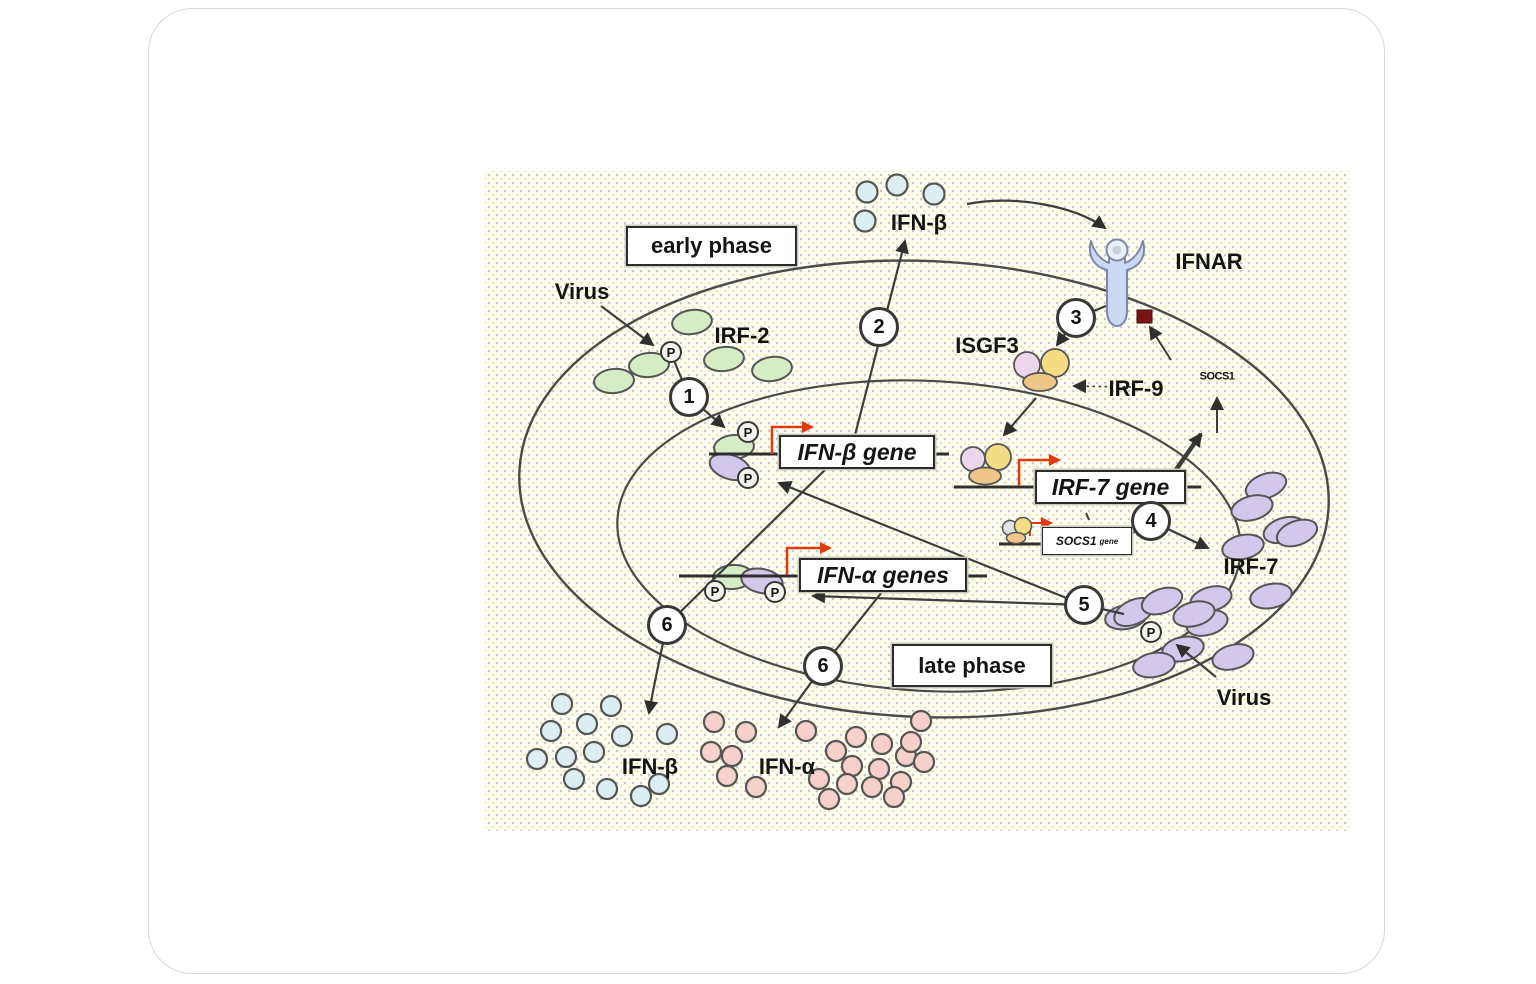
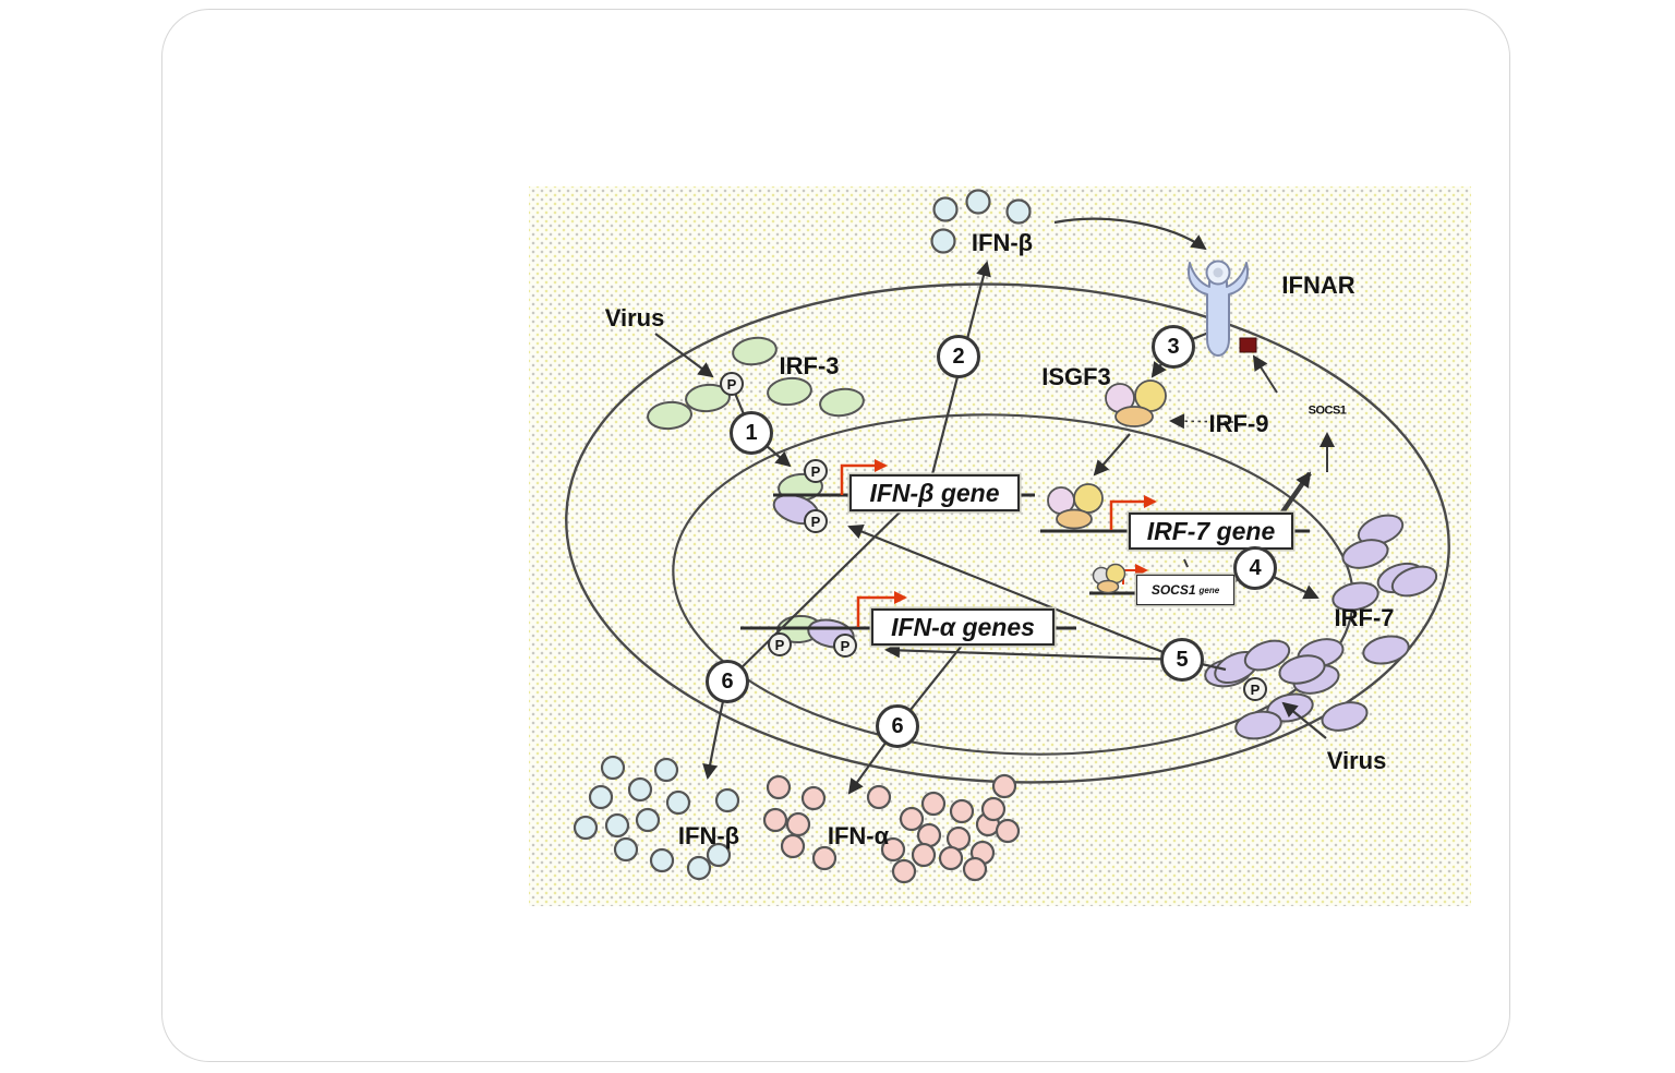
- early phase
- late phase
  IFN-β gene
  IRF-7 gene
  IFN-α genes
  SOCS1
  gene
  Virus
- IRF-2
+ IRF-3
  IFN-β
  IFNAR
  ISGF3
  IRF-9
  SOCS1
  IRF-7
  Virus
  IFN-β
  IFN-α
  1
  2
  3
  4
  5
  6
  6
  P
  P
  P
  P
  P
  P
